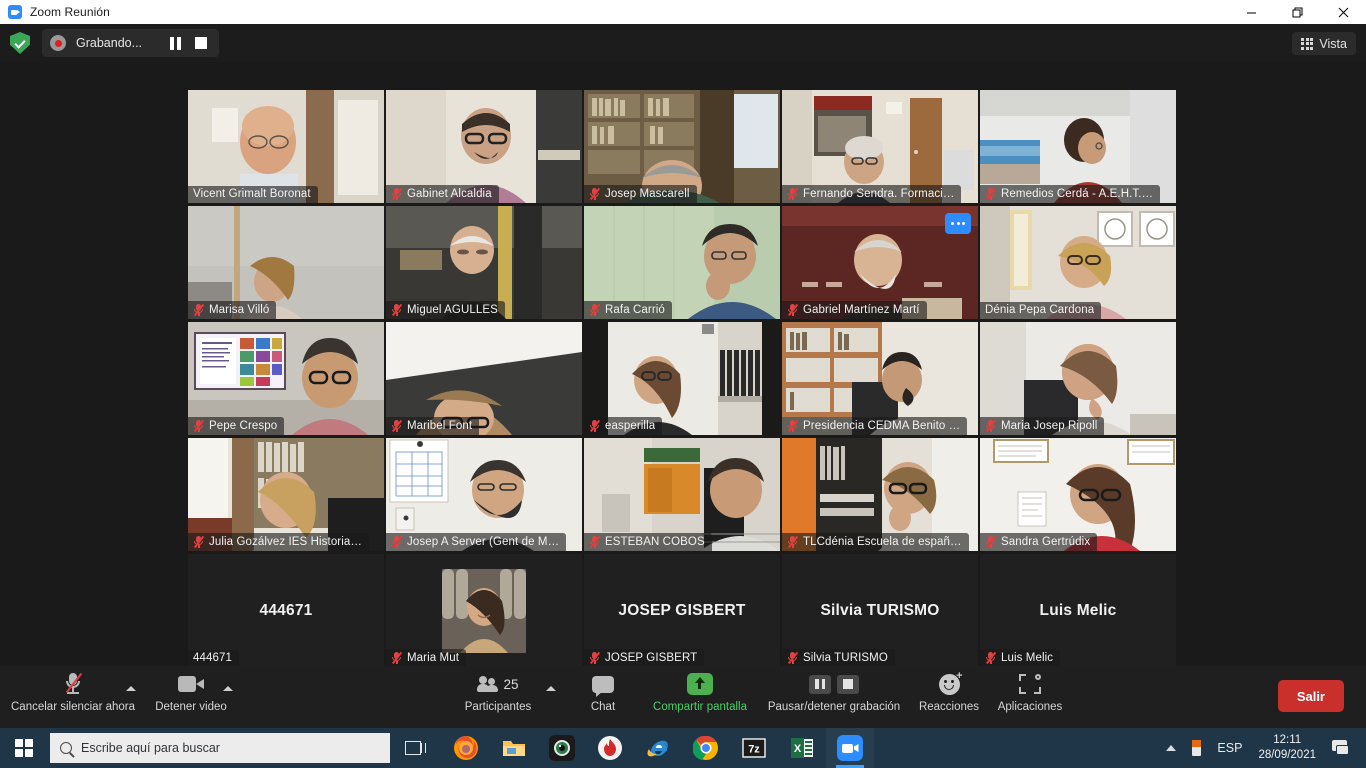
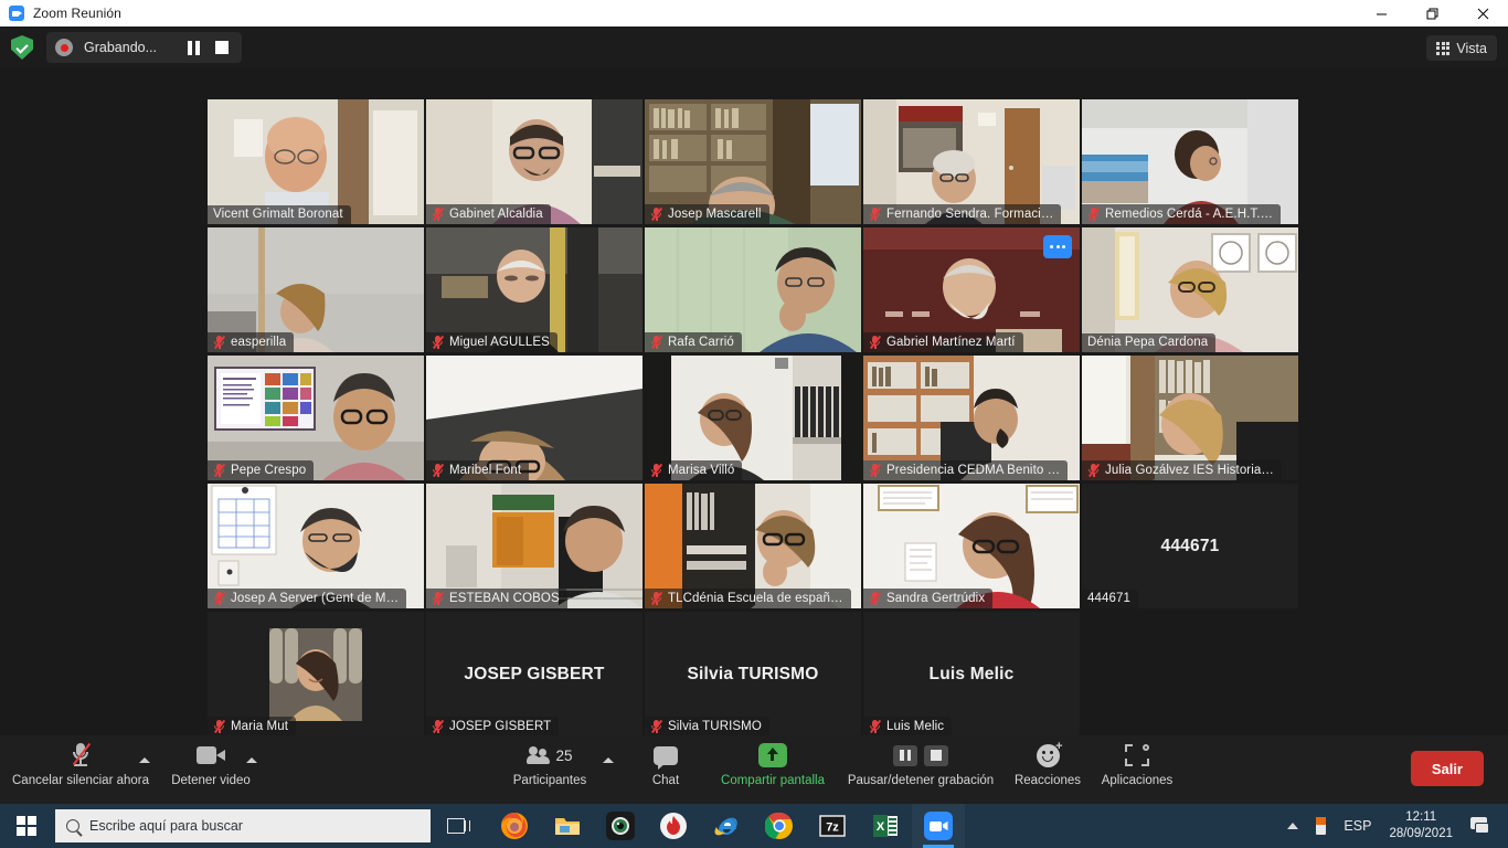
  Zoom Reunión
  Grabando...
  Vista
  Vicent Grimalt Boronat
  Gabinet Alcaldia
  Josep Mascarell
  Fernando Sendra. Formaci…
  Remedios Cerdá - A.E.H.T.…
- Marisa Villó
+ easperilla
  Miguel AGULLES
  Rafa Carrió
  Gabriel Martínez Martí
  Dénia Pepa Cardona
  Pepe Crespo
  Maribel Font
- easperilla
+ Marisa Villó
  Presidencia CEDMA Benito …
- Maria Josep Ripoll
  Julia Gozálvez IES Historia…
  Josep A Server (Gent de M…
  ESTEBAN COBOS
  TLCdénia Escuela de españ…
  Sandra Gertrúdix
  444671
  444671
  Maria Mut
  JOSEP GISBERT
  JOSEP GISBERT
  Silvia TURISMO
  Silvia TURISMO
  Luis Melic
  Luis Melic
  Cancelar silenciar ahora
  Detener video
  25
  Participantes
  Chat
  Compartir pantalla
  Pausar/detener grabación
  +
  Reacciones
  Aplicaciones
  Salir
  Escribe aquí para buscar
  7z
  X
  ESP
  12:11
  28/09/2021
